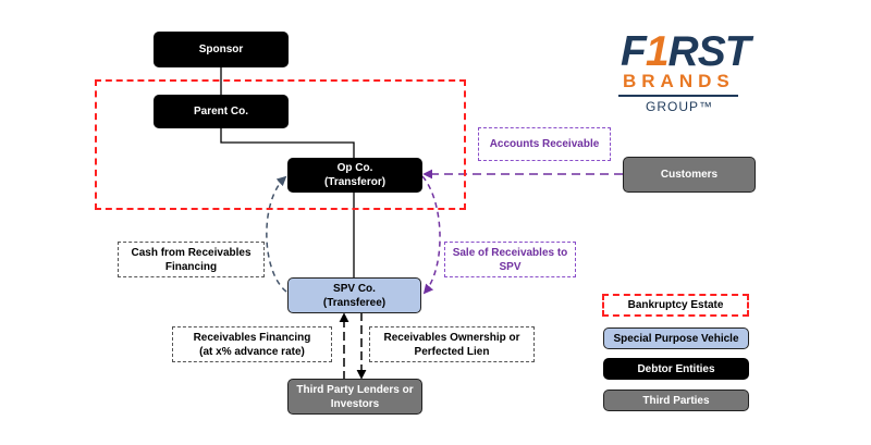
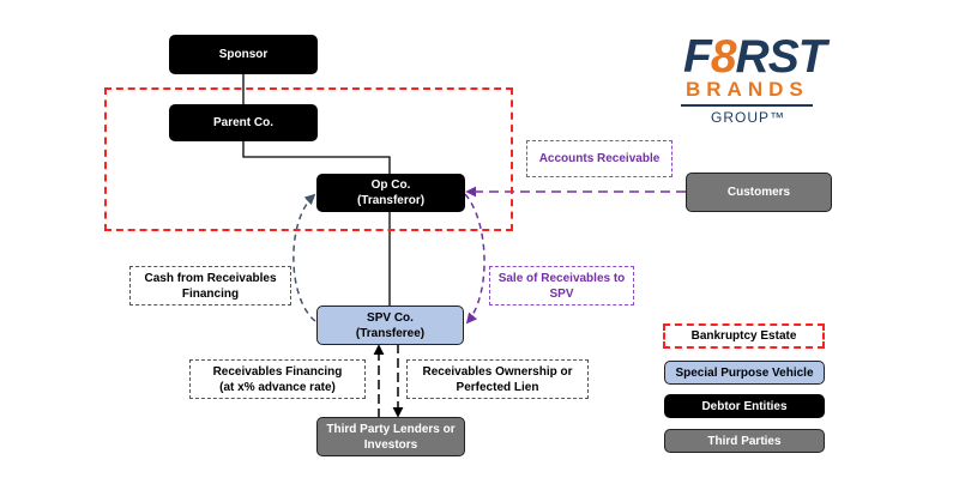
  Sponsor
  Parent Co.
  Op Co.
  (Transferor)
  SPV Co.
  (Transferee)
  Customers
  Third Party Lenders or
  Investors
  Accounts Receivable
  Cash from Receivables
  Financing
  Sale of Receivables to
  SPV
  Receivables Financing
  (at x% advance rate)
  Receivables Ownership or
  Perfected Lien
  Bankruptcy Estate
  Special Purpose Vehicle
  Debtor Entities
  Third Parties
- F1RST
+ F8RST
  BRANDS
  GROUP™
